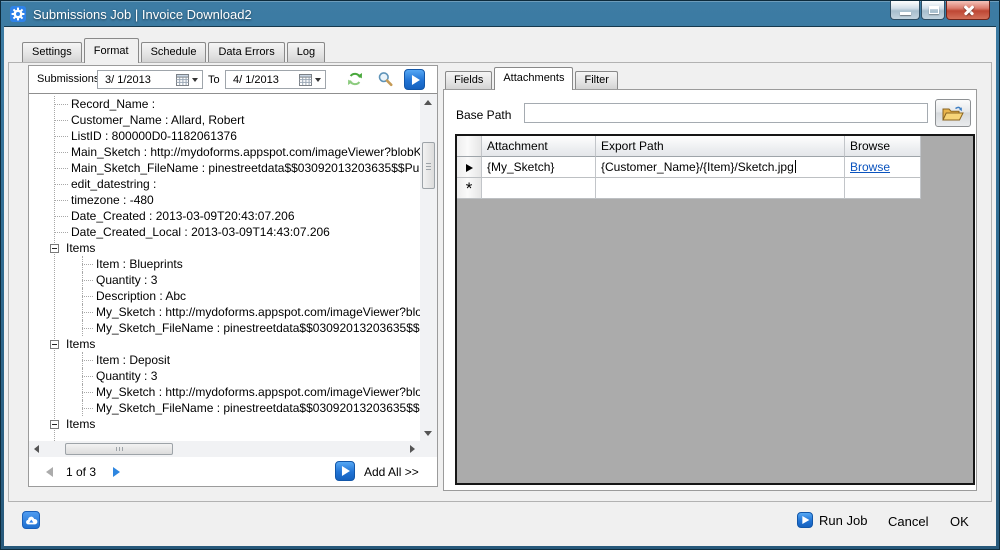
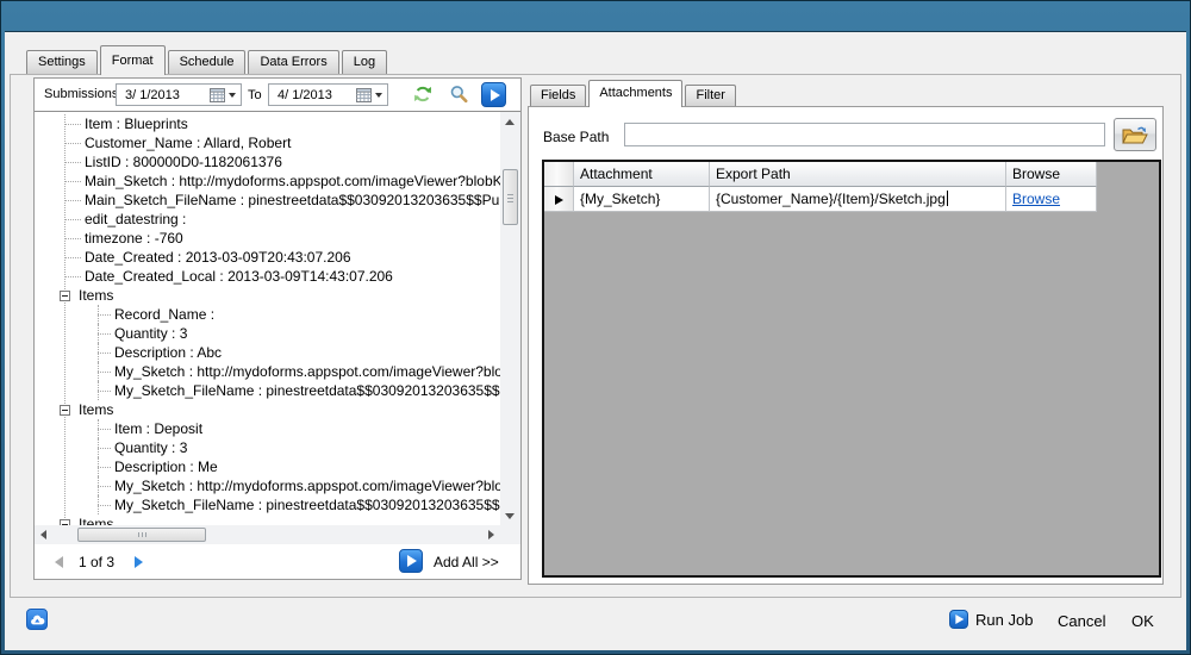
- Submissions Job | Invoice Download2
  Settings
  Format
  Schedule
  Data Errors
  Log
  Submission
  3/ 1/2013
  To
  4/ 1/2013
- Record_Name :
+ Item : Blueprints
  Customer_Name : Allard, Robert
  ListID : 800000D0-1182061376
  Main_Sketch : http://mydoforms.appspot.com/imageViewer?blobK
  Main_Sketch_FileName : pinestreetdata$$03092013203635$$Pu
  edit_datestring :
- timezone : -480
+ timezone : -760
  Date_Created : 2013-03-09T20:43:07.206
  Date_Created_Local : 2013-03-09T14:43:07.206
  Items
- Item : Blueprints
+ Record_Name :
  Quantity : 3
  Description : Abc
  My_Sketch : http://mydoforms.appspot.com/imageViewer?blo
  My_Sketch_FileName : pinestreetdata$$03092013203635$$
  Items
  Item : Deposit
  Quantity : 3
+ Description : Me
  My_Sketch : http://mydoforms.appspot.com/imageViewer?blo
  My_Sketch_FileName : pinestreetdata$$03092013203635$$
  Items
  1 of 3
  Add All >>
  Fields
  Attachments
  Filter
  Base Path
  	Attachment	Export Path	Browse
  	{My_Sketch}	{Customer_Name}/{Item}/Sketch.jpg	Browse
- *
  Run Job
  Cancel
  OK
